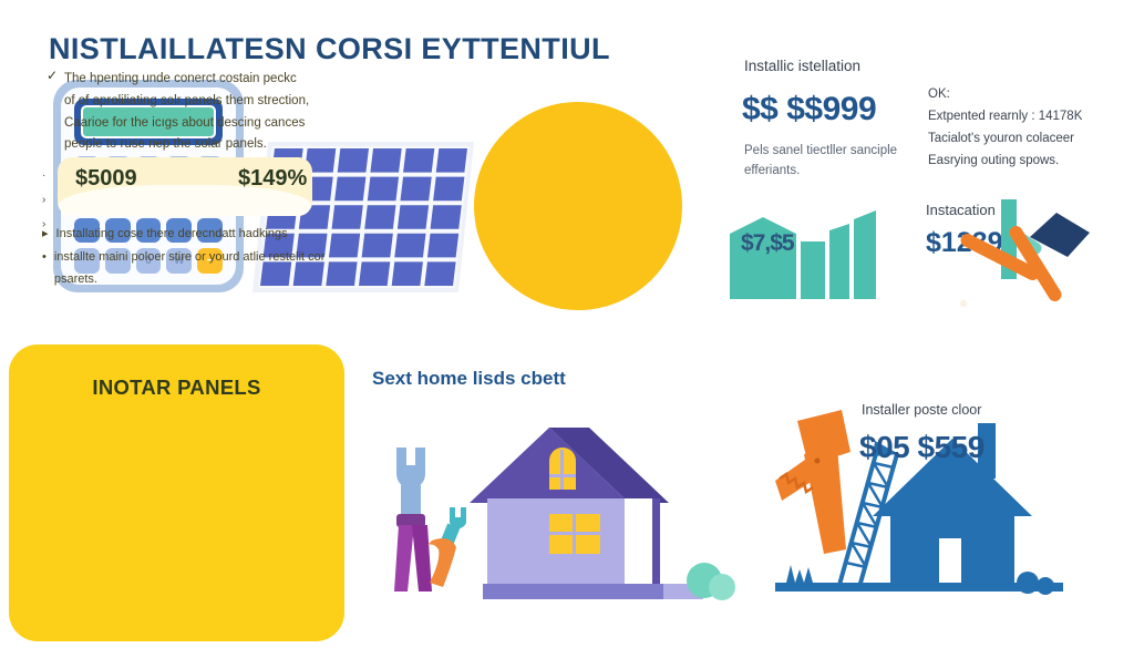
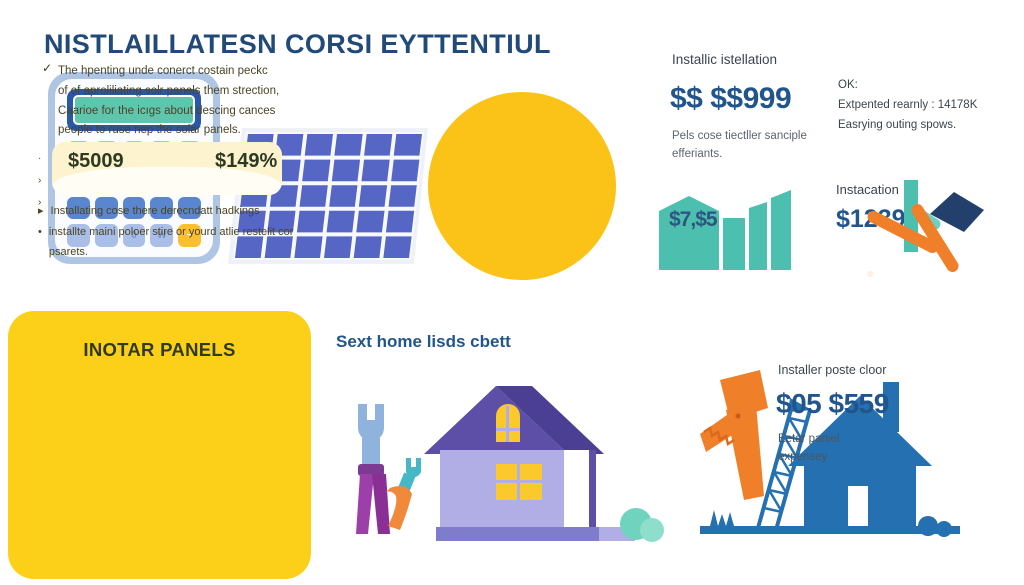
  NISTLAILLATESN CORSI EYTTENTIUL
  0
  W
  −
  Installic istellation
  $$ $$999
- Pels sanel tiectller sanciple efferiants.
+ Pels cose tiectller sanciple efferiants.
  OK:
  Extpented rearnly : 14178K
- Tacialot's youron colaceer
  Easrying outing spows.
  $7,$5
  Instacation
  INOTAR PANELS
  ✓
  The hpenting unde conerct costain peckc of of aproliliating solr panels them strection, Caarioe for the icıgs about descing cances people to ruse nep the solar panels.
  ·
  ›
  ›
  $5009
  $149%
  ▸
  Installating cose there derecndatt hadkings
  •
  installte maini poloer stire or yourd atlie restelit cor psarets.
  Sext home lisds cbett
  Installer poste cloor
  $05 $559
+ Eetar paniel expensey
